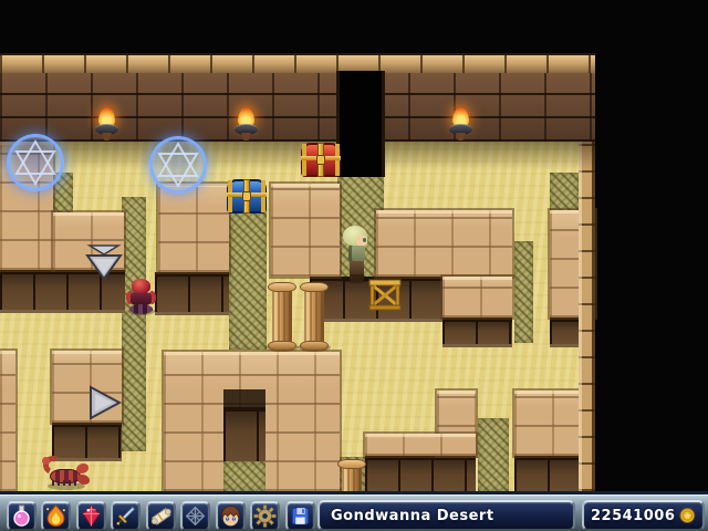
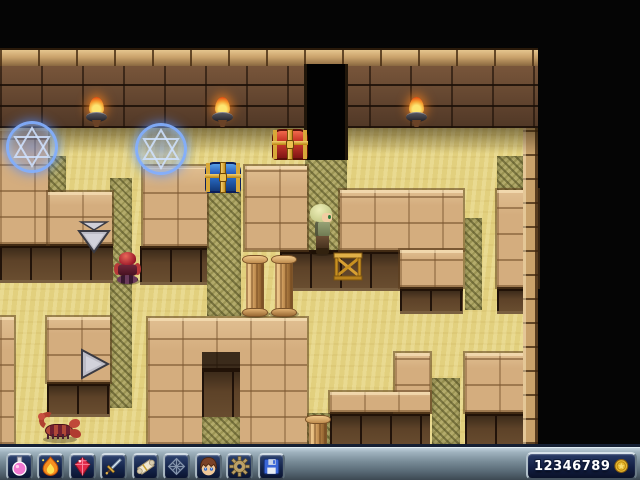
- Gondwanna Desert
- 22541006
+ 12346789
